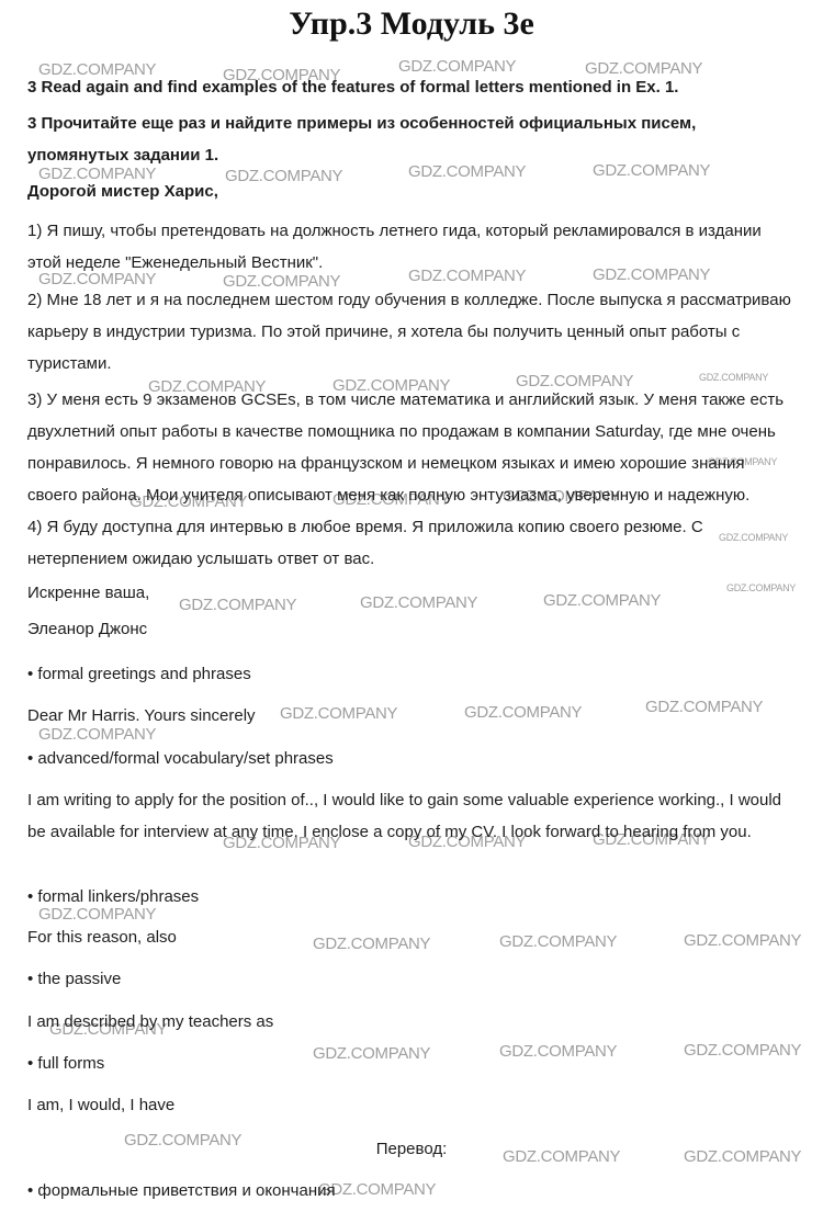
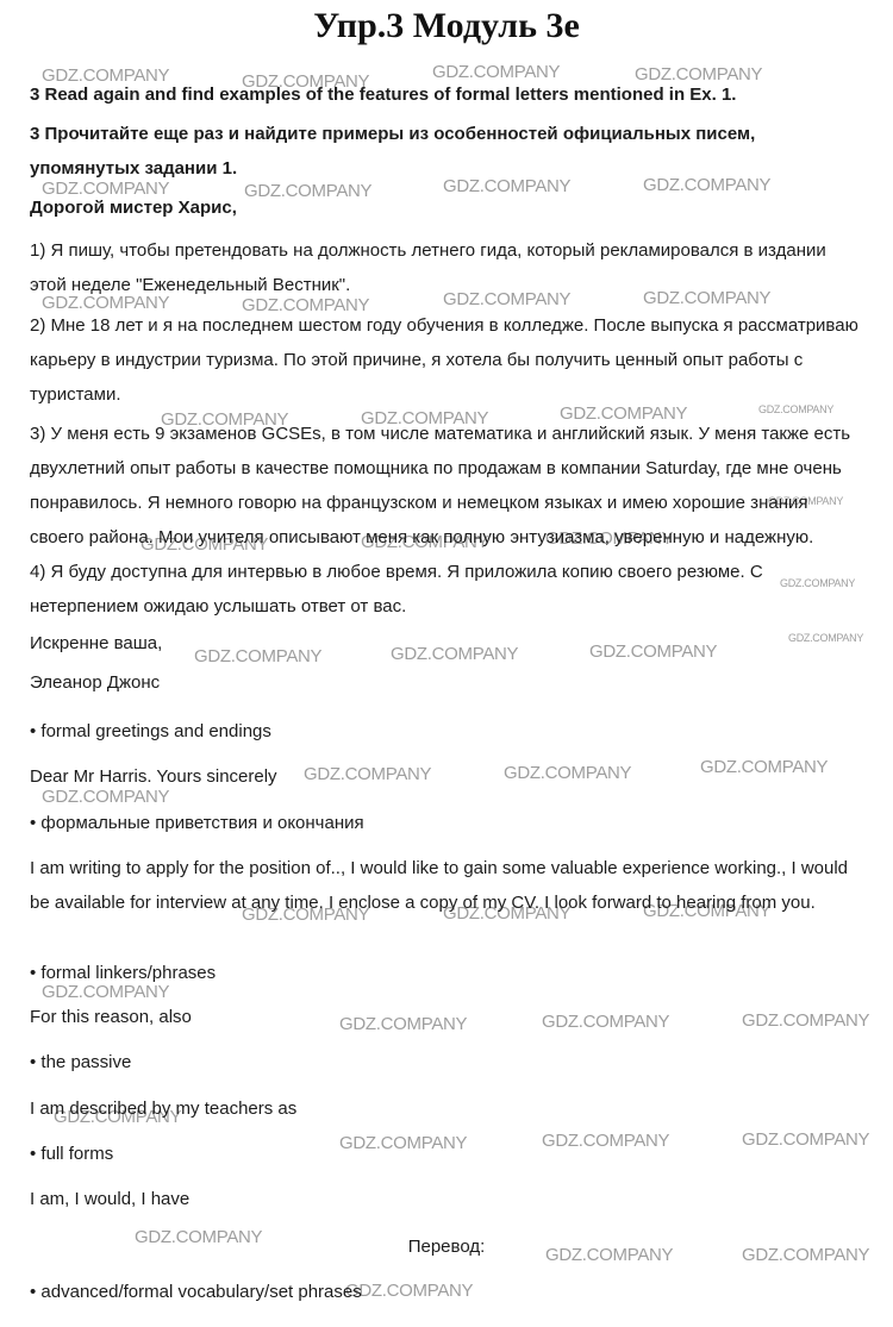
  GDZ.COMPANY
  GDZ.COMPANY
  GDZ.COMPANY
  GDZ.COMPANY
  GDZ.COMPANY
  GDZ.COMPANY
  GDZ.COMPANY
  GDZ.COMPANY
  GDZ.COMPANY
  GDZ.COMPANY
  GDZ.COMPANY
  GDZ.COMPANY
  GDZ.COMPANY
  GDZ.COMPANY
  GDZ.COMPANY
  GDZ.COMPANY
  GDZ.COMPANY
  GDZ.COMPANY
  GDZ.COMPANY
  GDZ.COMPANY
  GDZ.COMPANY
  GDZ.COMPANY
  GDZ.COMPANY
  GDZ.COMPANY
  GDZ.COMPANY
  GDZ.COMPANY
  GDZ.COMPANY
  GDZ.COMPANY
  GDZ.COMPANY
  GDZ.COMPANY
  GDZ.COMPANY
  GDZ.COMPANY
  GDZ.COMPANY
  GDZ.COMPANY
  GDZ.COMPANY
  GDZ.COMPANY
  GDZ.COMPANY
  GDZ.COMPANY
  GDZ.COMPANY
  GDZ.COMPANY
  GDZ.COMPANY
  GDZ.COMPANY
  GDZ.COMPANY
  GDZ.COMPANY
  Упр.3 Модуль 3е
  3 Read again and find examples of the features of formal letters mentioned in Ex. 1.
  3 Прочитайте еще раз и найдите примеры из особенностей официальных писем, упомянутых задании 1.
  Дорогой мистер Харис,
  1) Я пишу, чтобы претендовать на должность летнего гида, который рекламировался в издании этой неделе "Еженедельный Вестник".
  2) Мне 18 лет и я на последнем шестом году обучения в колледже. После выпуска я рассматриваю карьеру в индустрии туризма. По этой причине, я хотела бы получить ценный опыт работы с туристами.
  3) У меня есть 9 экзаменов GCSEs, в том числе математика и английский язык. У меня также есть двухлетний опыт работы в качестве помощника по продажам в компании Saturday, где мне очень понравилось. Я немного говорю на французском и немецком языках и имею хорошие знания своего района. Мои учителя описывают меня как полную энтузиазма, уверенную и надежную.
  4) Я буду доступна для интервью в любое время. Я приложила копию своего резюме. С нетерпением ожидаю услышать ответ от вас.
  Искренне ваша,
  Элеанор Джонс
- • formal greetings and phrases
+ • formal greetings and endings
  Dear Mr Harris. Yours sincerely
- • advanced/formal vocabulary/set phrases
+ • формальные приветствия и окончания
  I am writing to apply for the position of.., I would like to gain some valuable experience working., I would be available for interview at any time. I enclose a copy of my CV. I look forward to hearing from you.
  • formal linkers/phrases
  For this reason, also
  • the passive
  I am described by my teachers as
  • full forms
  I am, I would, I have
  Перевод:
- • формальные приветствия и окончания
+ • advanced/formal vocabulary/set phrases
